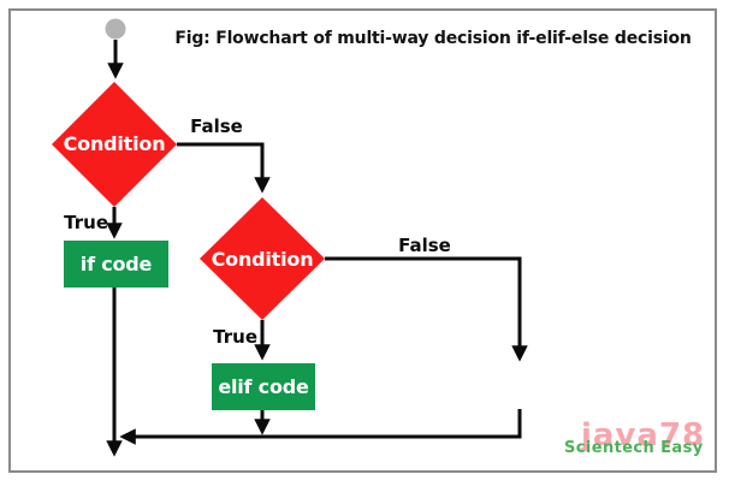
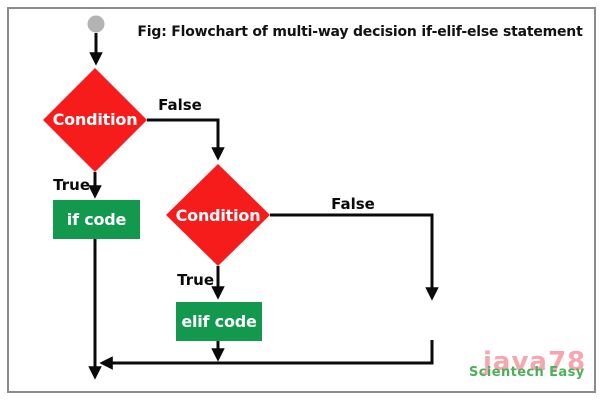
- Fig: Flowchart of multi-way decision if-elif-else decision
+ Fig: Flowchart of multi-way decision if-elif-else statement
  Condition
  False
  True
  Condition
  False
  True
  if code
  elif code
  java78
  Scientech Easy
